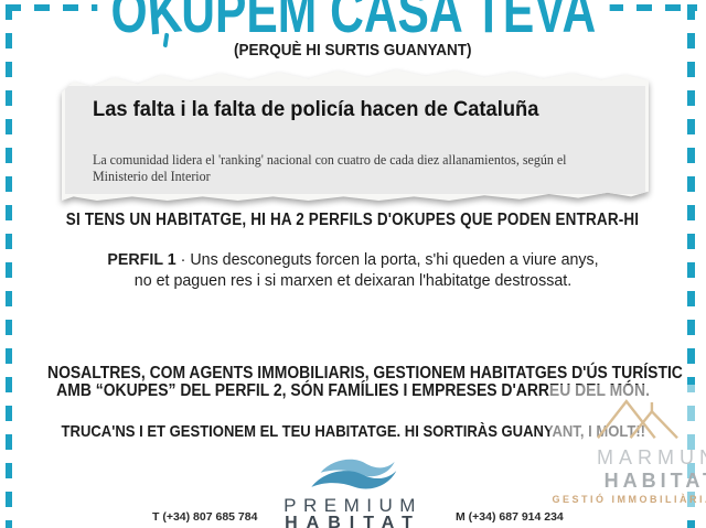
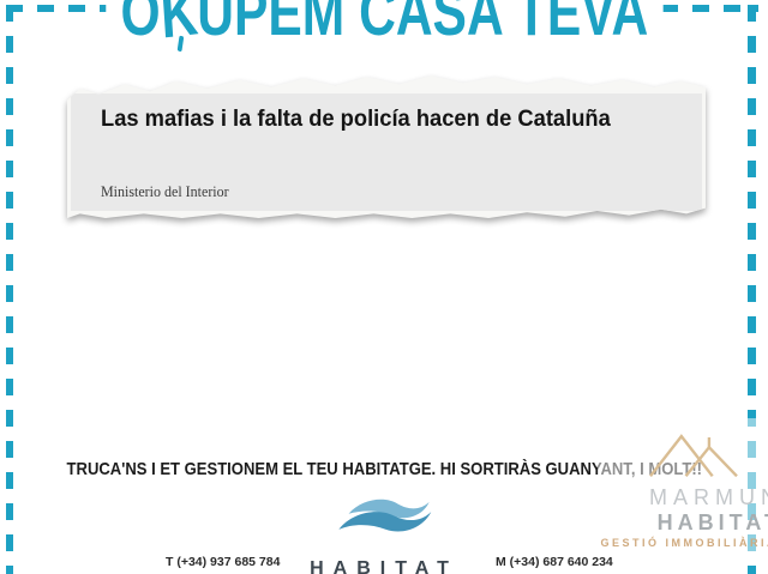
- (PERQUÈ HI SURTIS GUANYANT)
- Las falta i la falta de policía hacen de Cataluña
+ Las mafias i la falta de policía hacen de Cataluña
- La comunidad lidera el 'ranking' nacional con cuatro de cada diez allanamientos, según el
  Ministerio del Interior
- SI TENS UN HABITATGE, HI HA 2 PERFILS D'OKUPES QUE PODEN ENTRAR-HI
- PERFIL 1 · Uns desconeguts forcen la porta, s'hi queden a viure anys,
- no et paguen res i si marxen et deixaran l'habitatge destrossat.
- NOSALTRES, COM AGENTS IMMOBILIARIS, GESTIONEM HABITATGES D'ÚS TURÍSTIC
- AMB “OKUPES” DEL PERFIL 2, SÓN FAMÍLIES I EMPRESES D'ARREU DEL MÓN.
  TRUCA'NS I ET GESTIONEM EL TEU HABITATGE. HI SORTIRÀS GUANYANT, IOLT!!
  MARMU
  HABITA
  GESTIÓ IMMOBILIÀRI
- PREMIUM
  HABITAT
- T (+34) 807 685 784
+ T (+34) 937 685 784
- M (+34) 687 914 234
+ M (+34) 687 640 234
